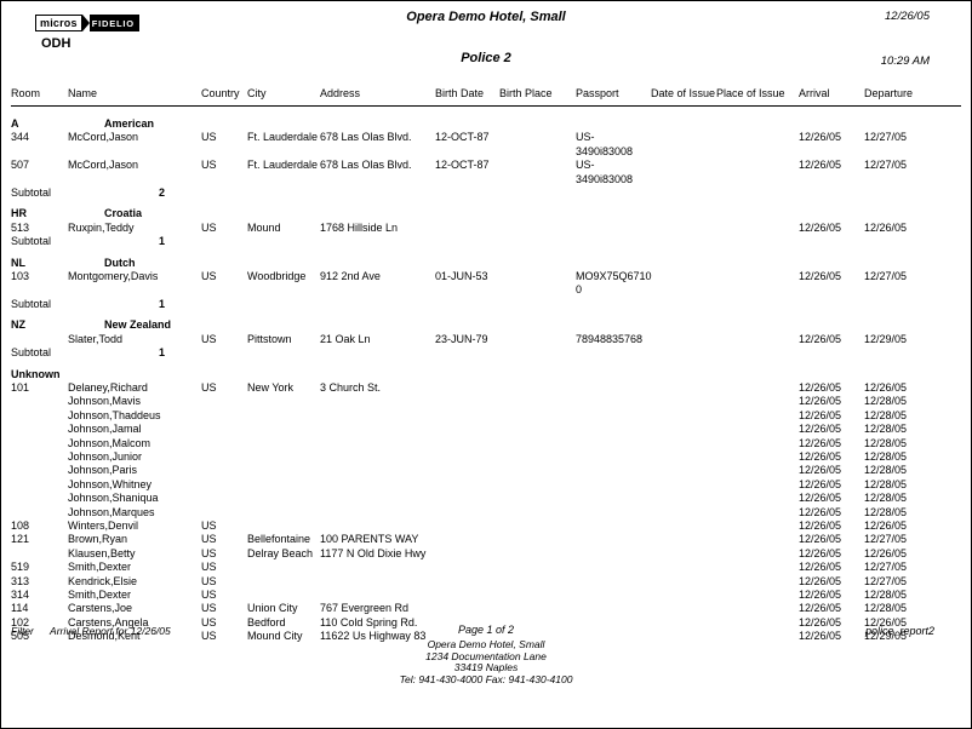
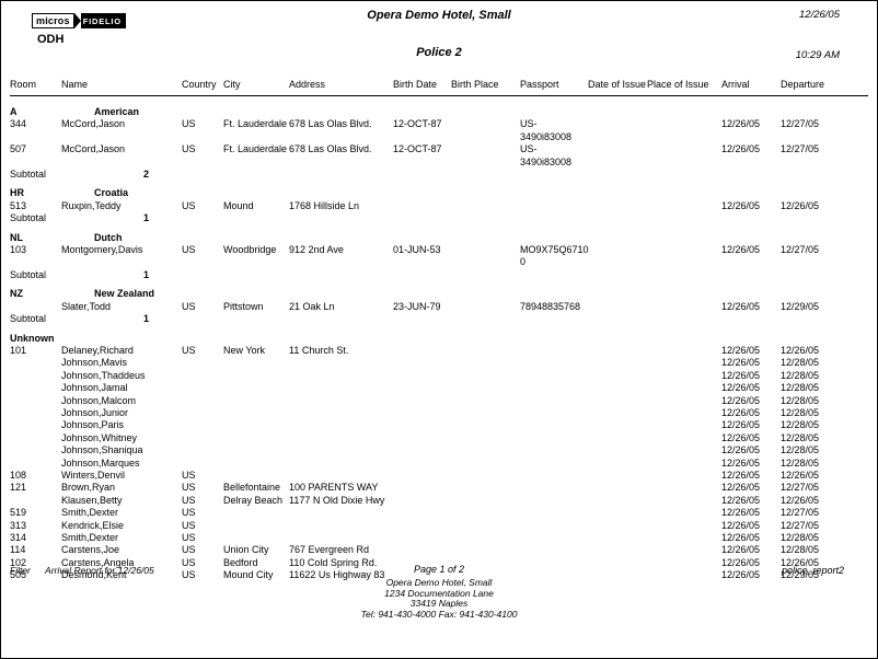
  micros
  FIDELIO
  ODH
  Opera Demo Hotel, Small
  Police 2
  12/26/05
  10:29 AM
  Room
  Name
  Country
  City
  Address
  Birth Date
  Birth Place
  Passport
  Date of Issue
  Place of Issue
  Arrival
  Departure
  A American
  344
  McCord,Jason
  US
  Ft. Lauderdale
  678 Las Olas Blvd.
  12-OCT-87
  US-3490i83008
  12/26/05
  12/27/05
  507
  McCord,Jason
  US
  Ft. Lauderdale
  678 Las Olas Blvd.
  12-OCT-87
  US-3490i83008
  12/26/05
  12/27/05
  Subtotal 2
  HR Croatia
  513
  Ruxpin,Teddy
  US
  Mound
  1768 Hillside Ln
  12/26/05
  12/26/05
  Subtotal 1
  NL Dutch
  103
  Montgomery,Davis
  US
  Woodbridge
  912 2nd Ave
  01-JUN-53
  MO9X75Q6710
  0
  12/26/05
  12/27/05
  Subtotal 1
  NZ New Zealand
  Slater,Todd
  US
  Pittstown
  21 Oak Ln
  23-JUN-79
  78948835768
  12/26/05
  12/29/05
  Subtotal 1
  Unknown
  101
  Delaney,Richard
  US
  New York
- 3 Church St.
+ 11 Church St.
  12/26/05
  12/26/05
  Johnson,Mavis
  12/26/05
  12/28/05
  Johnson,Thaddeus
  12/26/05
  12/28/05
  Johnson,Jamal
  12/26/05
  12/28/05
  Johnson,Malcom
  12/26/05
  12/28/05
  Johnson,Junior
  12/26/05
  12/28/05
  Johnson,Paris
  12/26/05
  12/28/05
  Johnson,Whitney
  12/26/05
  12/28/05
  Johnson,Shaniqua
  12/26/05
  12/28/05
  Johnson,Marques
  12/26/05
  12/28/05
  108
  Winters,Denvil
  US
  12/26/05
  12/26/05
  121
  Brown,Ryan
  US
  Bellefontaine
  100 PARENTS WAY
  12/26/05
  12/27/05
  Klausen,Betty
  US
  Delray Beach
  1177 N Old Dixie Hwy
  12/26/05
  12/26/05
  519
  Smith,Dexter
  US
  12/26/05
  12/27/05
  313
  Kendrick,Elsie
  US
  12/26/05
  12/27/05
  314
  Smith,Dexter
  US
  12/26/05
  12/28/05
  114
  Carstens,Joe
  US
  Union City
  767 Evergreen Rd
  12/26/05
  12/28/05
  102
  Carstens,Angela
  US
  Bedford
  110 Cold Spring Rd.
  12/26/05
  12/26/05
  505
  Desmond,Kent
  US
  Mound City
  11622 Us Highway 83
  12/26/05
  12/29/05
  Filter Arrival Report for 12/26/05
  Page 1 of 2
  Opera Demo Hotel, Small
  1234 Documentation Lane
  33419 Naples
  Tel: 941-430-4000 Fax: 941-430-4100
  police_report2
